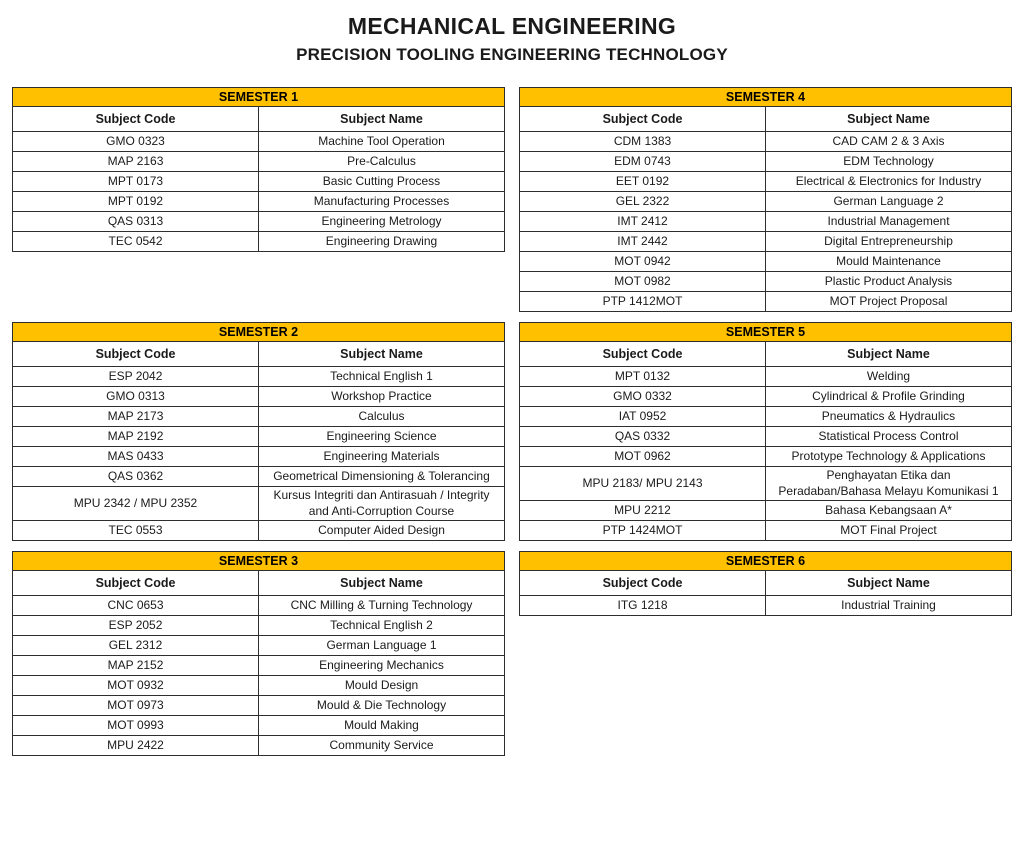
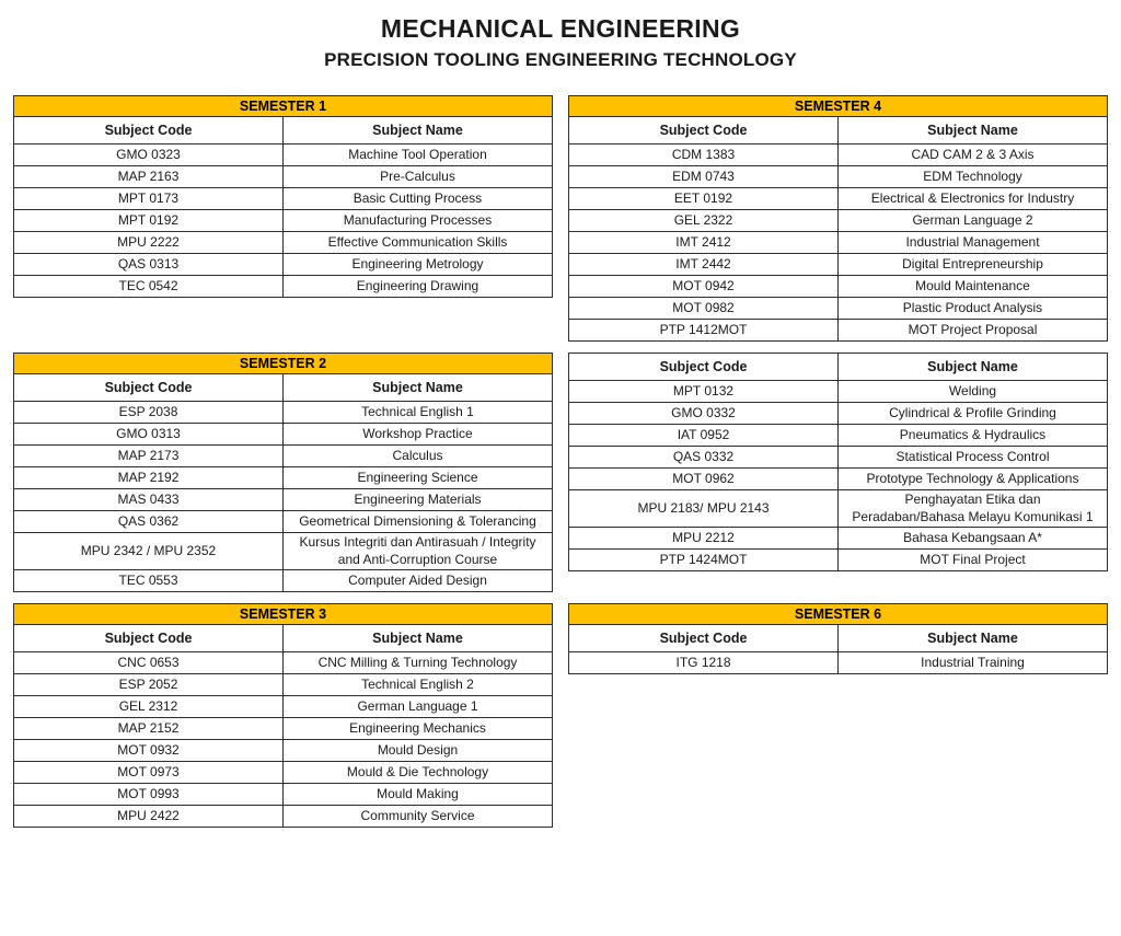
  MECHANICAL ENGINEERING
  PRECISION TOOLING ENGINEERING TECHNOLOGY
  SEMESTER 1
  Subject Code	Subject Name
  GMO 0323	Machine Tool Operation
  MAP 2163	Pre-Calculus
  MPT 0173	Basic Cutting Process
  MPT 0192	Manufacturing Processes
+ MPU 2222	Effective Communication Skills
  QAS 0313	Engineering Metrology
  TEC 0542	Engineering Drawing
  SEMESTER 2
  Subject Code	Subject Name
- ESP 2042	Technical English 1
+ ESP 2038	Technical English 1
  GMO 0313	Workshop Practice
  MAP 2173	Calculus
  MAP 2192	Engineering Science
  MAS 0433	Engineering Materials
  QAS 0362	Geometrical Dimensioning & Tolerancing
  MPU 2342 / MPU 2352	Kursus Integriti dan Antirasuah / Integrity and Anti-Corruption Course
  TEC 0553	Computer Aided Design
  SEMESTER 3
  Subject Code	Subject Name
  CNC 0653	CNC Milling & Turning Technology
  ESP 2052	Technical English 2
  GEL 2312	German Language 1
  MAP 2152	Engineering Mechanics
  MOT 0932	Mould Design
  MOT 0973	Mould & Die Technology
  MOT 0993	Mould Making
  MPU 2422	Community Service
  SEMESTER 4
  Subject Code	Subject Name
  CDM 1383	CAD CAM 2 & 3 Axis
  EDM 0743	EDM Technology
  EET 0192	Electrical & Electronics for Industry
  GEL 2322	German Language 2
  IMT 2412	Industrial Management
  IMT 2442	Digital Entrepreneurship
  MOT 0942	Mould Maintenance
  MOT 0982	Plastic Product Analysis
  PTP 1412MOT	MOT Project Proposal
- SEMESTER 5
  Subject Code	Subject Name
  MPT 0132	Welding
  GMO 0332	Cylindrical & Profile Grinding
  IAT 0952	Pneumatics & Hydraulics
  QAS 0332	Statistical Process Control
  MOT 0962	Prototype Technology & Applications
  MPU 2183/ MPU 2143	Penghayatan Etika dan Peradaban/Bahasa Melayu Komunikasi 1
  MPU 2212	Bahasa Kebangsaan A*
  PTP 1424MOT	MOT Final Project
  SEMESTER 6
  Subject Code	Subject Name
  ITG 1218	Industrial Training
